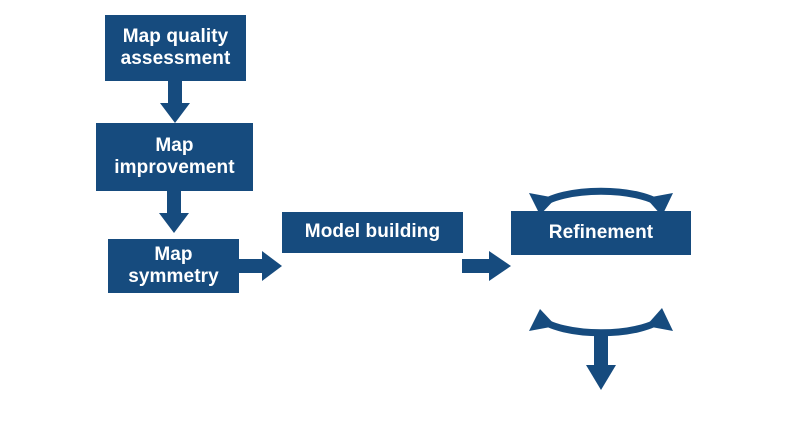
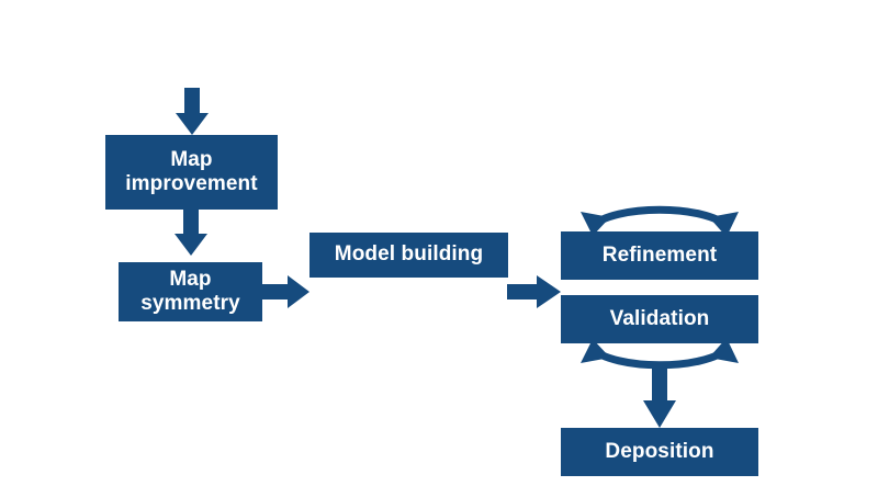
- Map quality
- assessment
  Map
  improvement
  Map
  symmetry
  Model building
  Refinement
+ Validation
+ Deposition
